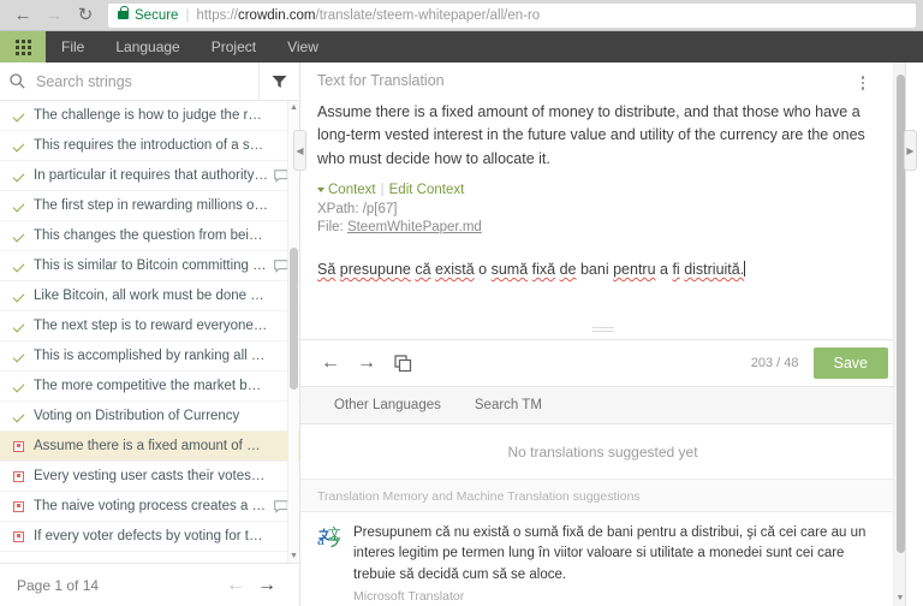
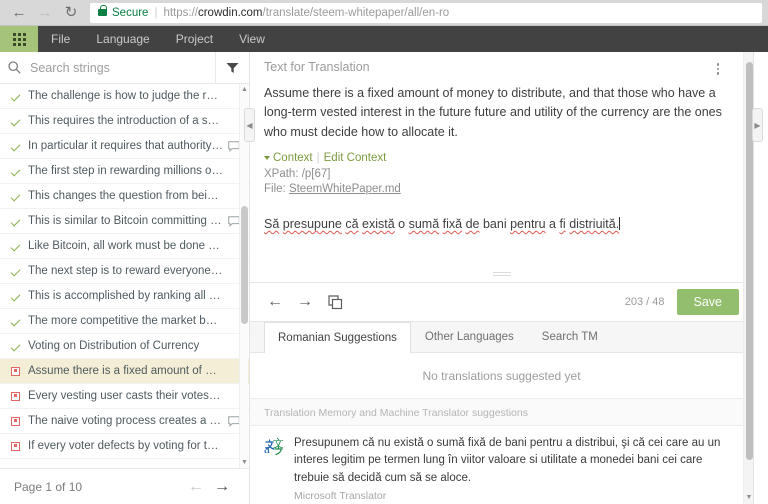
  ←
  →
  ↻
  Secure
  https://
  crowdin.com
  /translate/steem-whitepaper/all/en-ro
  File
  Language
  Project
  View
  Search strings
  The challenge is how to judge the rela
  This requires the introduction of a scal
  In particular it requires that authority to
  The first step in rewarding millions of u
  This changes the question from being
  This is similar to Bitcoin committing to
  Like Bitcoin, all work must be done pri
  The next step is to reward everyone w
  This is accomplished by ranking all wo
  The more competitive the market beco
  Voting on Distribution of Currency
  Assume there is a fixed amount of mo
  Every vesting user casts their votes on
  The naive voting process creates a N-
  If every voter defects by voting for the
- Page 1 of 14
+ Page 1 of 10
  ←
  →
  ◀
  Text for Translation
- Assume there is a fixed amount of money to distribute, and that those who have a long-term vested interest in the future value and utility of the currency are the ones who must decide how to allocate it.
+ Assume there is a fixed amount of money to distribute, and that those who have a long-term vested interest in the future future and utility of the currency are the ones who must decide how to allocate it.
  Context | Edit Context
  XPath: /p[67]
  File: SteemWhitePaper.md
  Să presupune că există o sumă fixă de bani pentru a fi distriuită.
  ←
  →
  203 / 48
  Save
+ Romanian Suggestions
  Other Languages
  Search TM
  No translations suggested yet
- Translation Memory and Machine Translation suggestions
+ Translation Memory and Machine Translator suggestions
  文
- Presupunem că nu există o sumă fixă de bani pentru a distribui, şi că cei care au un interes legitim pe termen lung în viitor valoare si utilitate a monedei sunt cei care trebuie să decidă cum să se aloce.
+ Presupunem că nu există o sumă fixă de bani pentru a distribui, şi că cei care au un interes legitim pe termen lung în viitor valoare si utilitate a monedei bani cei care trebuie să decidă cum să se aloce.
  Microsoft Translator
  ▶
